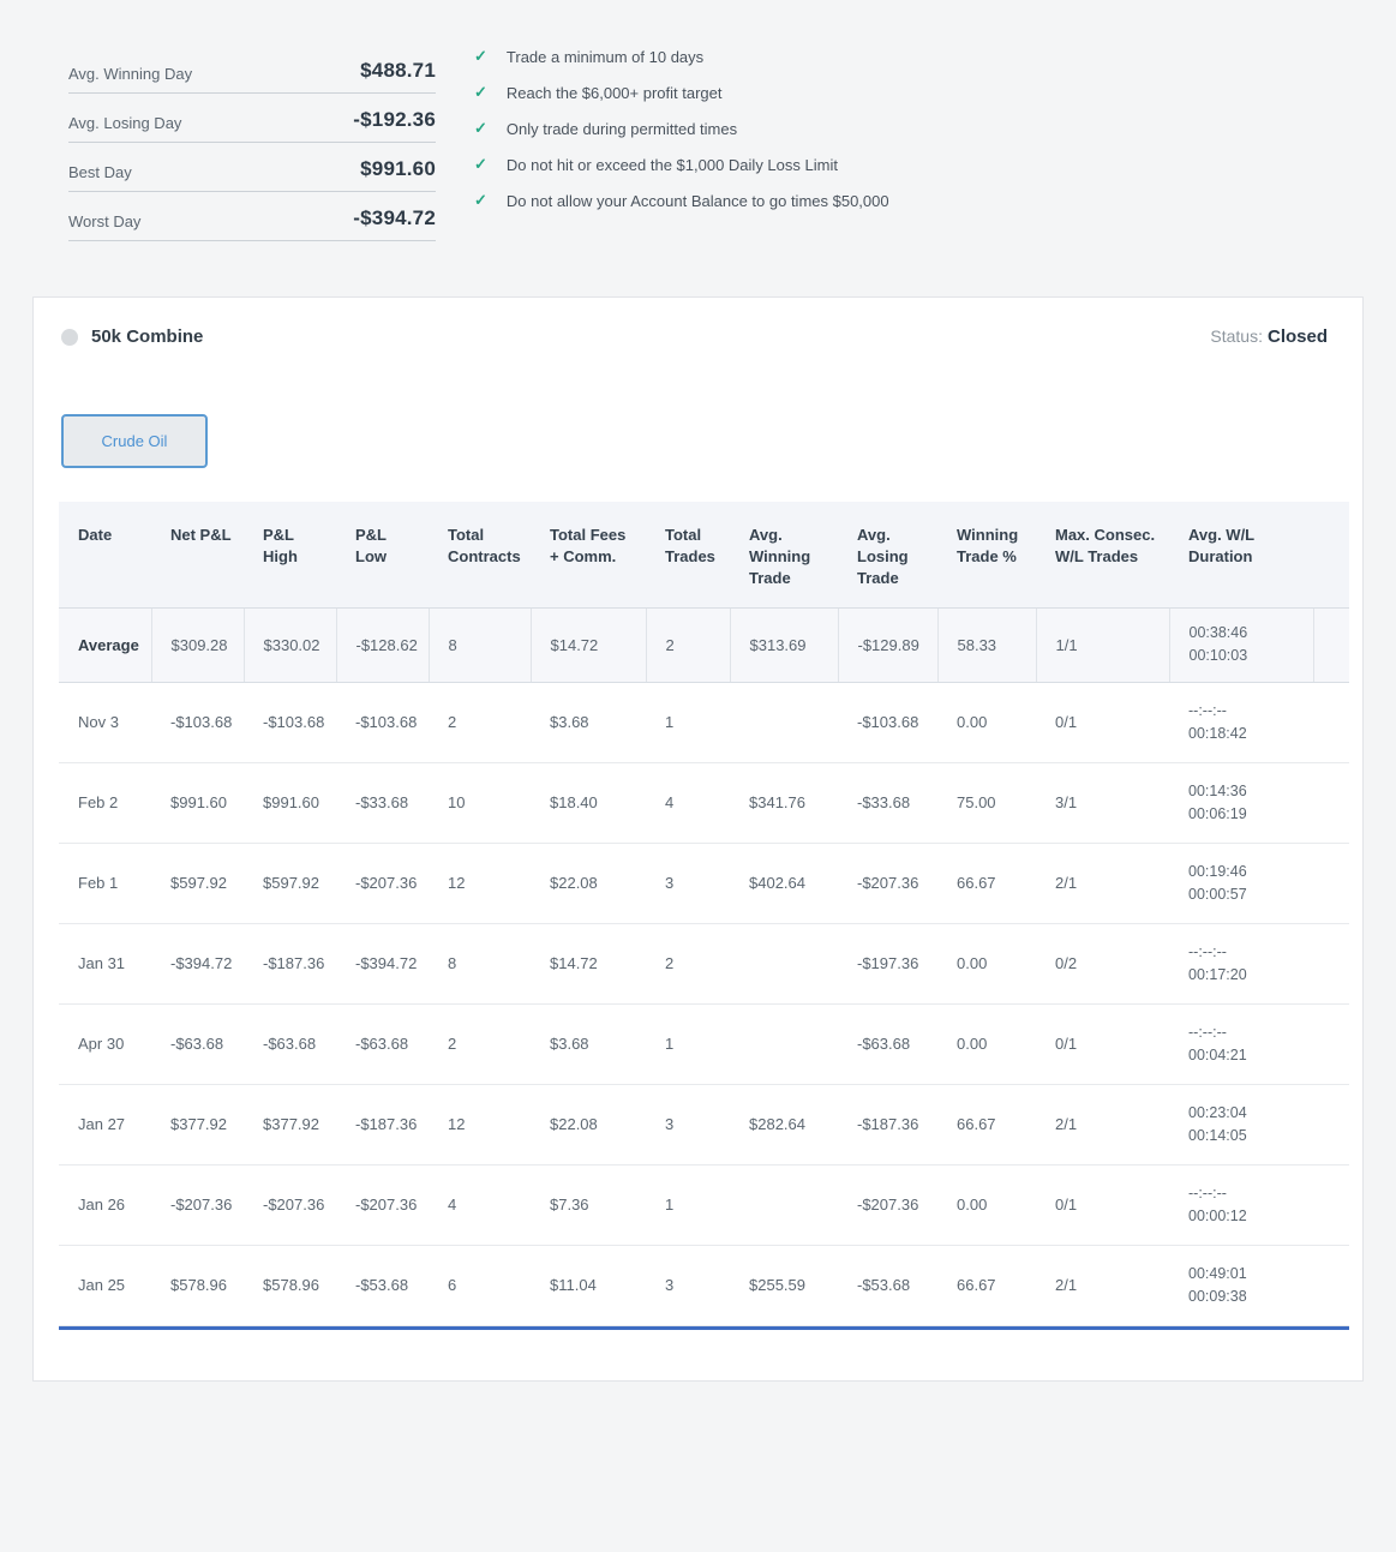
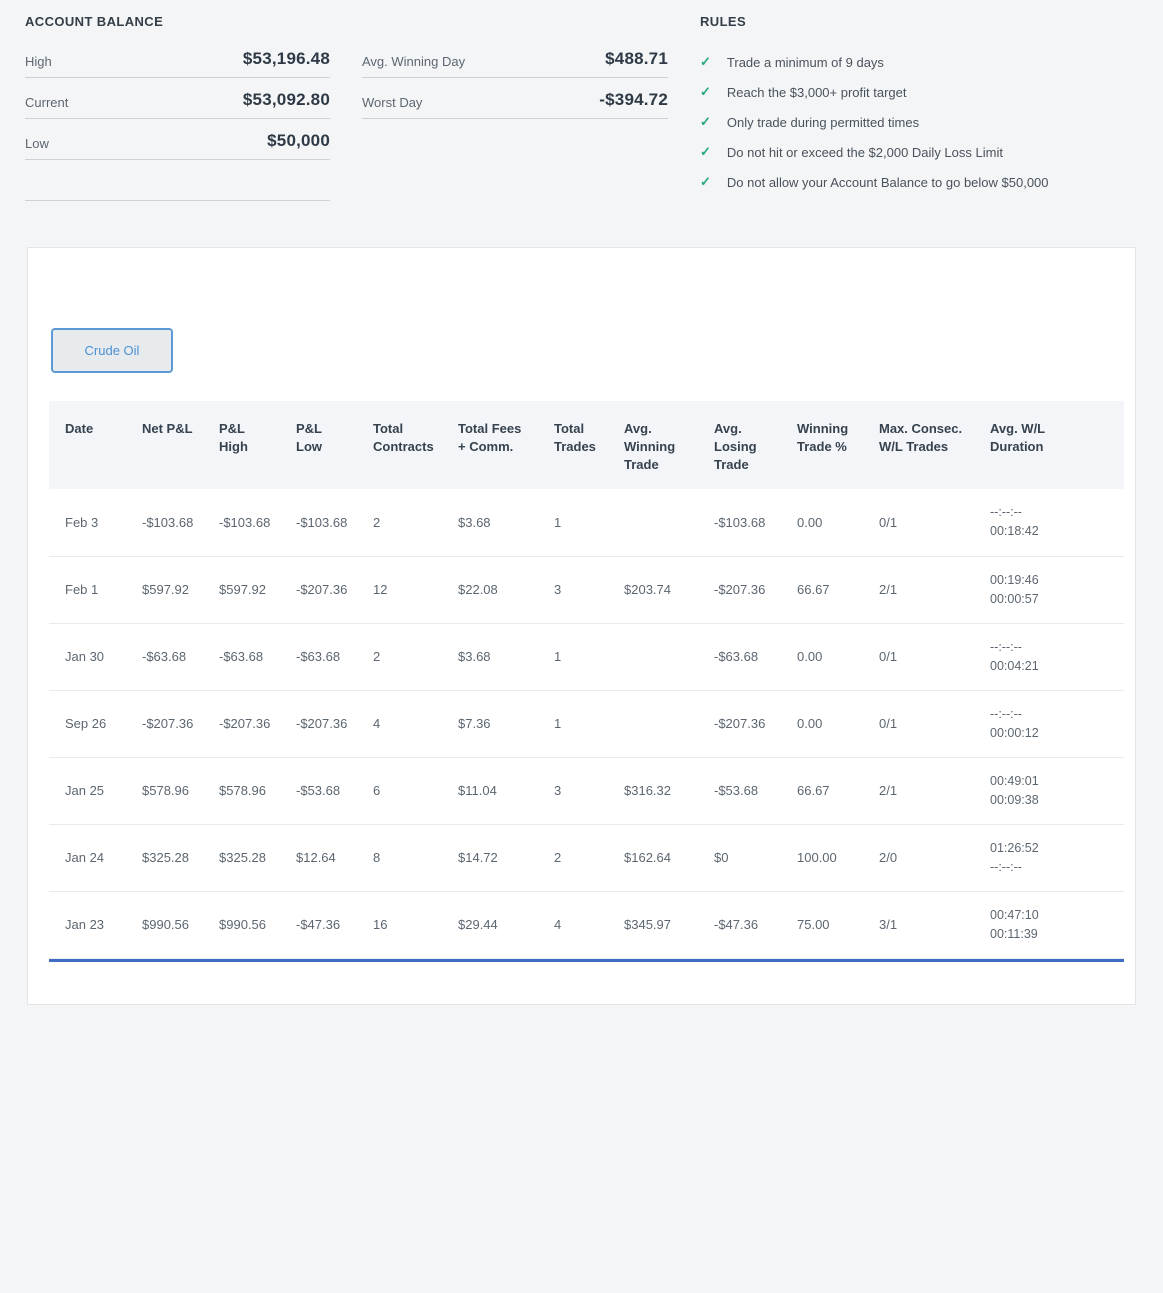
+ ACCOUNT BALANCE
+ High
+ $53,196.48
+ Current
+ $53,092.80
+ Low
+ $50,000
  Avg. Winning Day
  $488.71
- Avg. Losing Day
- -$192.36
- Best Day
- $991.60
  Worst Day
  -$394.72
+ RULES
  ✓
- Trade a minimum of 10 days
+ Trade a minimum of 9 days
  ✓
- Reach the $6,000+ profit target
+ Reach the $3,000+ profit target
  ✓
  Only trade during permitted times
  ✓
- Do not hit or exceed the $1,000 Daily Loss Limit
+ Do not hit or exceed the $2,000 Daily Loss Limit
  ✓
- Do not allow your Account Balance to go times $50,000
+ Do not allow your Account Balance to go below $50,000
- 50k Combine
- Status: Closed
  Crude Oil
  Date	Net P&L	P&L High	P&L Low	Total Contracts	Total Fees + Comm.	Total Trades	Avg. Winning Trade	Avg. Losing Trade	Winning Trade %	Max. Consec. W/L Trades	Avg. W/L Duration
- Average	$309.28	$330.02	-$128.62	8	$14.72	2	$313.69	-$129.89	58.33	1/1	00:38:4600:10:03
- Nov 3	-$103.68	-$103.68	-$103.68	2	$3.68	1		-$103.68	0.00	0/1	--:--:--00:18:42
+ Feb 3	-$103.68	-$103.68	-$103.68	2	$3.68	1		-$103.68	0.00	0/1	--:--:--00:18:42
- Feb 2	$991.60	$991.60	-$33.68	10	$18.40	4	$341.76	-$33.68	75.00	3/1	00:14:3600:06:19
- Feb 1	$597.92	$597.92	-$207.36	12	$22.08	3	$402.64	-$207.36	66.67	2/1	00:19:4600:00:57
+ Feb 1	$597.92	$597.92	-$207.36	12	$22.08	3	$203.74	-$207.36	66.67	2/1	00:19:4600:00:57
- Jan 31	-$394.72	-$187.36	-$394.72	8	$14.72	2		-$197.36	0.00	0/2	--:--:--00:17:20
- Apr 30	-$63.68	-$63.68	-$63.68	2	$3.68	1		-$63.68	0.00	0/1	--:--:--00:04:21
+ Jan 30	-$63.68	-$63.68	-$63.68	2	$3.68	1		-$63.68	0.00	0/1	--:--:--00:04:21
- Jan 27	$377.92	$377.92	-$187.36	12	$22.08	3	$282.64	-$187.36	66.67	2/1	00:23:0400:14:05
- Jan 26	-$207.36	-$207.36	-$207.36	4	$7.36	1		-$207.36	0.00	0/1	--:--:--00:00:12
+ Sep 26	-$207.36	-$207.36	-$207.36	4	$7.36	1		-$207.36	0.00	0/1	--:--:--00:00:12
- Jan 25	$578.96	$578.96	-$53.68	6	$11.04	3	$255.59	-$53.68	66.67	2/1	00:49:0100:09:38
+ Jan 25	$578.96	$578.96	-$53.68	6	$11.04	3	$316.32	-$53.68	66.67	2/1	00:49:0100:09:38
+ Jan 24	$325.28	$325.28	$12.64	8	$14.72	2	$162.64	$0	100.00	2/0	01:26:52--:--:--
+ Jan 23	$990.56	$990.56	-$47.36	16	$29.44	4	$345.97	-$47.36	75.00	3/1	00:47:1000:11:39
